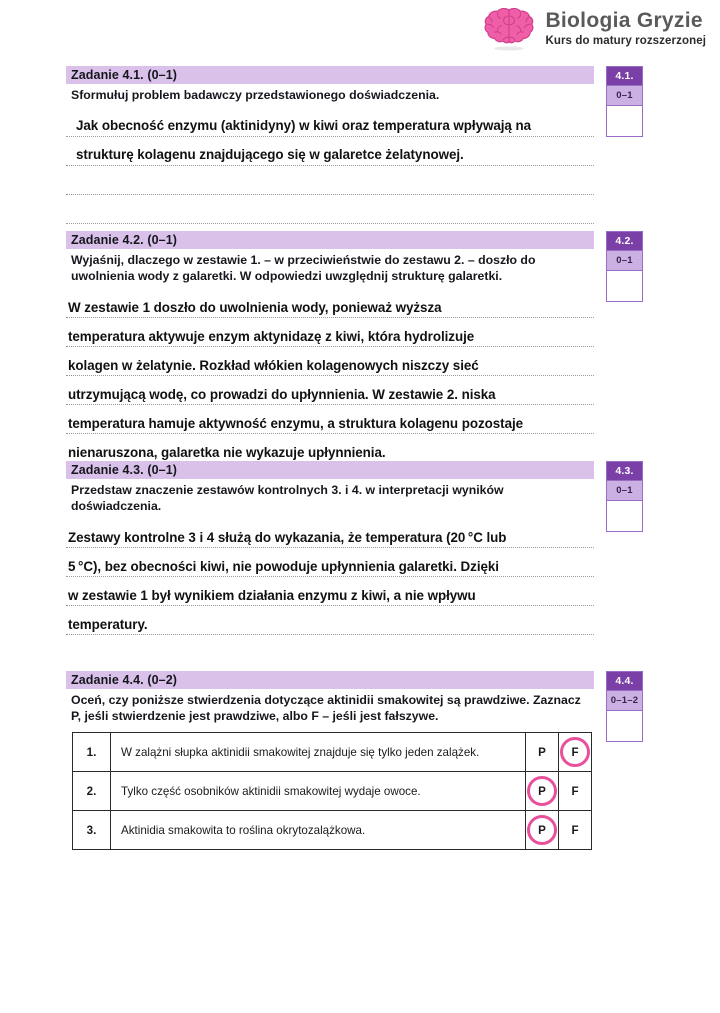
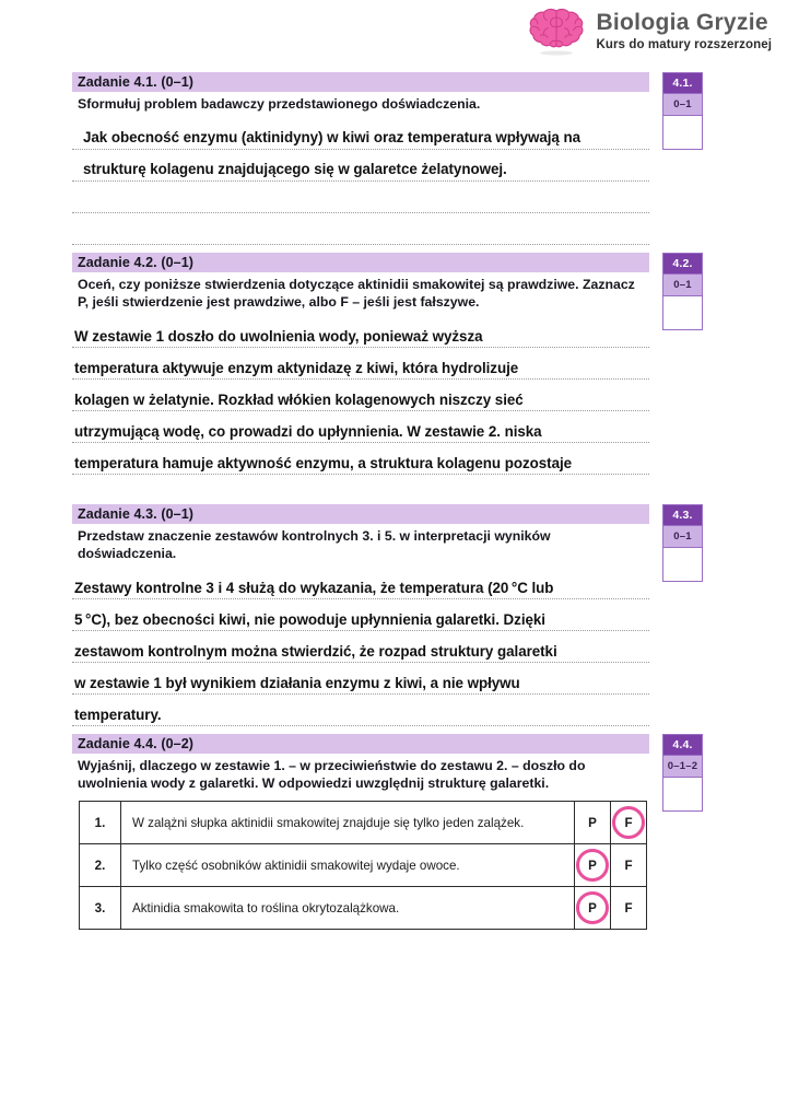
  Biologia Gryzie
  Kurs do matury rozszerzonej
  Zadanie 4.1. (0–1)
  Sformułuj problem badawczy przedstawionego doświadczenia.
  Jak obecność enzymu (aktinidyny) w kiwi oraz temperatura wpływają na
  strukturę kolagenu znajdującego się w galaretce żelatynowej.
  4.1.
  0–1
  Zadanie 4.2. (0–1)
- Wyjaśnij, dlaczego w zestawie 1. – w przeciwieństwie do zestawu 2. – doszło do uwolnienia wody z galaretki. W odpowiedzi uwzględnij strukturę galaretki.
+ Oceń, czy poniższe stwierdzenia dotyczące aktinidii smakowitej są prawdziwe. Zaznacz P, jeśli stwierdzenie jest prawdziwe, albo F – jeśli jest fałszywe.
  W zestawie 1 doszło do uwolnienia wody, ponieważ wyższa
  temperatura aktywuje enzym aktynidazę z kiwi, która hydrolizuje
  kolagen w żelatynie. Rozkład włókien kolagenowych niszczy sieć
  utrzymującą wodę, co prowadzi do upłynnienia. W zestawie 2. niska
  temperatura hamuje aktywność enzymu, a struktura kolagenu pozostaje
- nienaruszona, galaretka nie wykazuje upłynnienia.
  4.2.
  0–1
  Zadanie 4.3. (0–1)
- Przedstaw znaczenie zestawów kontrolnych 3. i 4. w interpretacji wyników doświadczenia.
+ Przedstaw znaczenie zestawów kontrolnych 3. i 5. w interpretacji wyników doświadczenia.
  Zestawy kontrolne 3 i 4 służą do wykazania, że temperatura (20 °C lub
  5 °C), bez obecności kiwi, nie powoduje upłynnienia galaretki. Dzięki
+ zestawom kontrolnym można stwierdzić, że rozpad struktury galaretki
  w zestawie 1 był wynikiem działania enzymu z kiwi, a nie wpływu
  temperatury.
  4.3.
  0–1
  Zadanie 4.4. (0–2)
- Oceń, czy poniższe stwierdzenia dotyczące aktinidii smakowitej są prawdziwe. Zaznacz P, jeśli stwierdzenie jest prawdziwe, albo F – jeśli jest fałszywe.
+ Wyjaśnij, dlaczego w zestawie 1. – w przeciwieństwie do zestawu 2. – doszło do uwolnienia wody z galaretki. W odpowiedzi uwzględnij strukturę galaretki.
  4.4.
  0–1–2
  1.	W zalążni słupka aktinidii smakowitej znajduje się tylko jeden zalążek.	P	F
  2.	Tylko część osobników aktinidii smakowitej wydaje owoce.	P	F
  3.	Aktinidia smakowita to roślina okrytozalążkowa.	P	F
